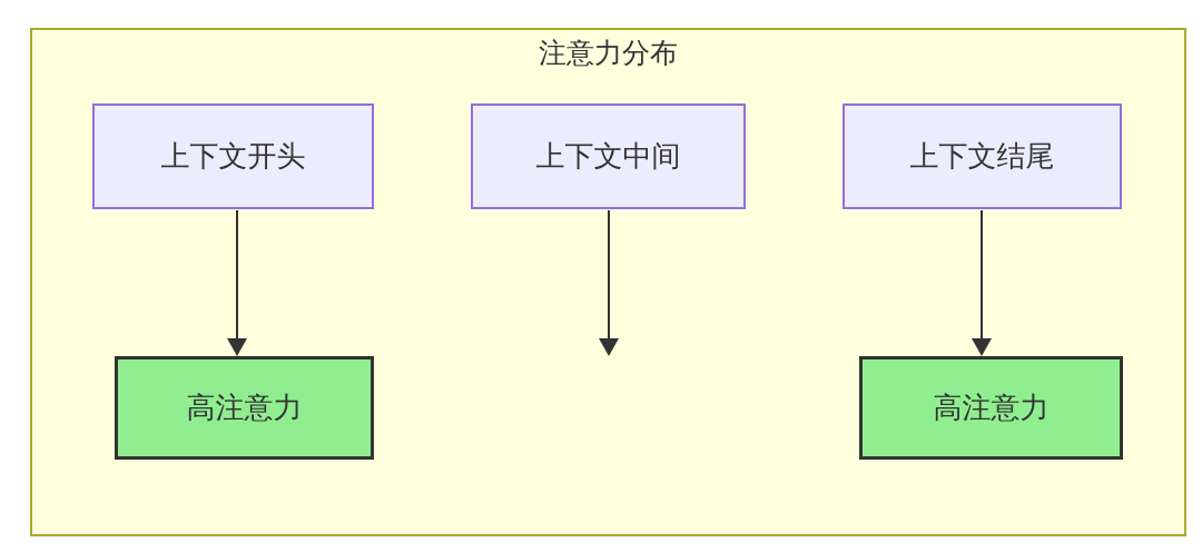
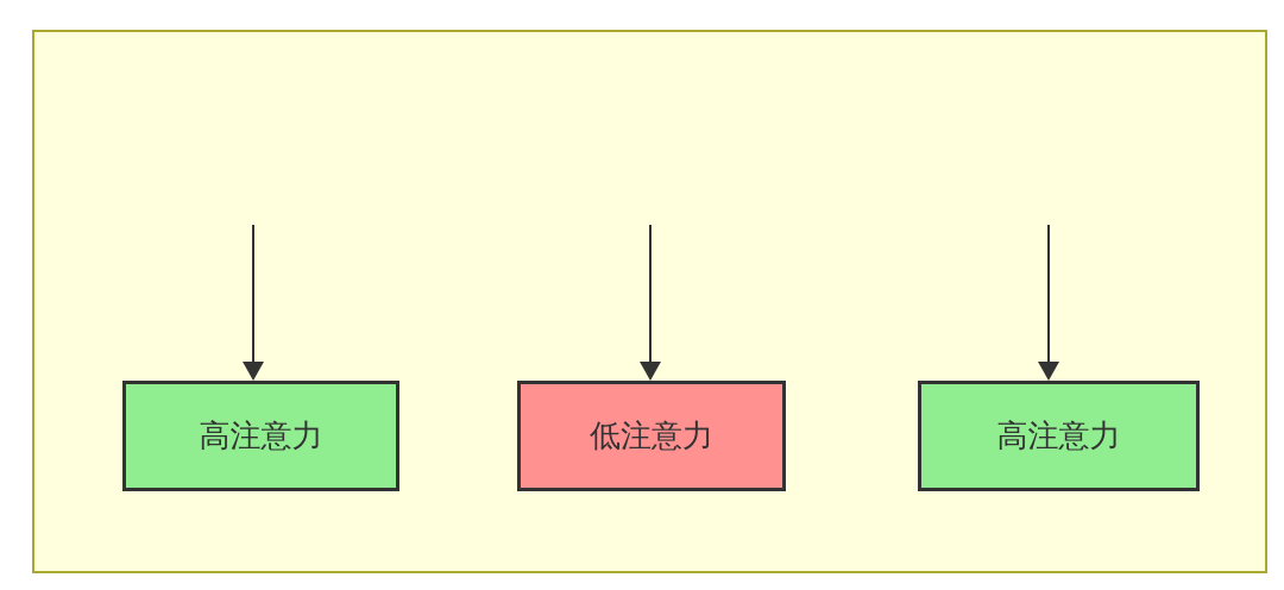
- 注意力分布
- 上下文开头
- 上下文中间
- 上下文结尾
  高注意力
+ 低注意力
  高注意力
